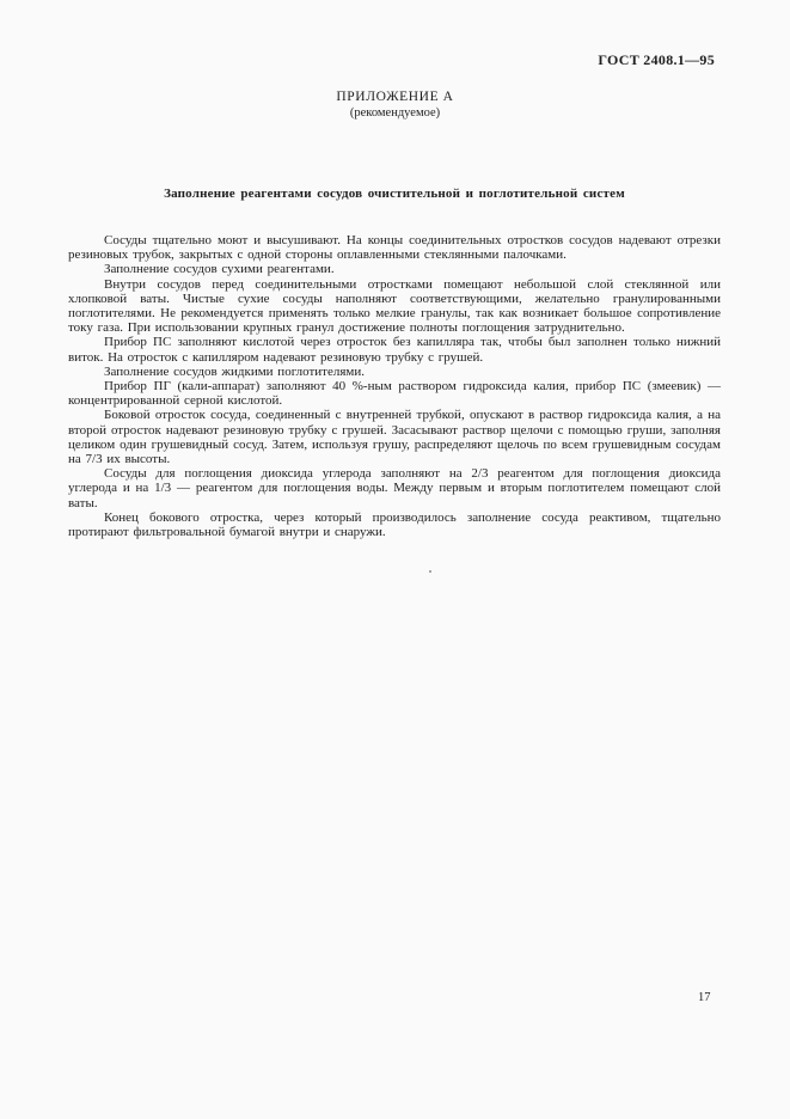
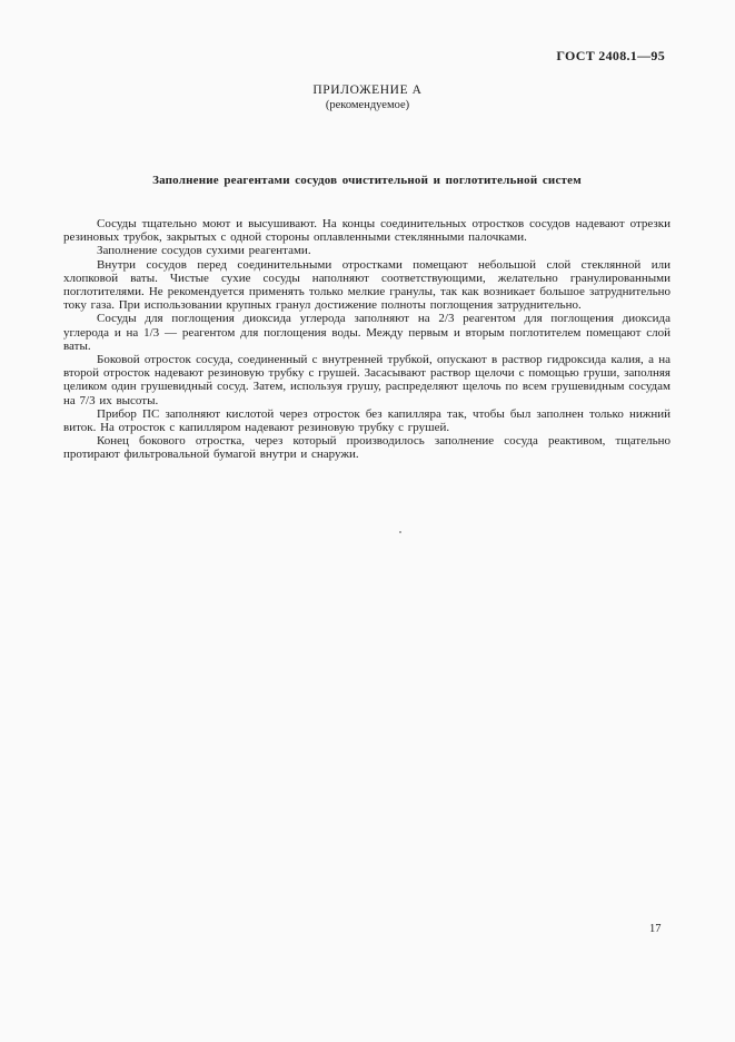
  ГОСТ 2408.1—95
  ПРИЛОЖЕНИЕ А
  (рекомендуемое)
  Заполнение реагентами сосудов очистительной и поглотительной систем
  Сосуды тщательно моют и высушивают. На концы соединительных отростков сосудов надевают отрезки резиновых трубок, закрытых с одной стороны оплавленными стеклянными палочками.
  Заполнение сосудов сухими реагентами.
- Внутри сосудов перед соединительными отростками помещают небольшой слой стеклянной или хлопковой ваты. Чистые сухие сосуды наполняют соответствующими, желательно гранулированными поглотителями. Не рекомендуется применять только мелкие гранулы, так как возникает большое сопротивление току газа. При использовании крупных гранул достижение полноты поглощения затруднительно.
+ Внутри сосудов перед соединительными отростками помещают небольшой слой стеклянной или хлопковой ваты. Чистые сухие сосуды наполняют соответствующими, желательно гранулированными поглотителями. Не рекомендуется применять только мелкие гранулы, так как возникает большое затруднительно току газа. При использовании крупных гранул достижение полноты поглощения затруднительно.
- Прибор ПС заполняют кислотой через отросток без капилляра так, чтобы был заполнен только нижний виток. На отросток с капилляром надевают резиновую трубку с грушей.
+ Сосуды для поглощения диоксида углерода заполняют на 2/3 реагентом для поглощения диоксида углерода и на 1/3 — реагентом для поглощения воды. Между первым и вторым поглотителем помещают слой ваты.
- Заполнение сосудов жидкими поглотителями.
- Прибор ПГ (кали-аппарат) заполняют 40 %-ным раствором гидроксида калия, прибор ПС (змеевик) — концентрированной серной кислотой.
  Боковой отросток сосуда, соединенный с внутренней трубкой, опускают в раствор гидроксида калия, а на второй отросток надевают резиновую трубку с грушей. Засасывают раствор щелочи с помощью груши, заполняя целиком один грушевидный сосуд. Затем, используя грушу, распределяют щелочь по всем грушевидным сосудам на 7/3 их высоты.
- Сосуды для поглощения диоксида углерода заполняют на 2/3 реагентом для поглощения диоксида углерода и на 1/3 — реагентом для поглощения воды. Между первым и вторым поглотителем помещают слой ваты.
+ Прибор ПС заполняют кислотой через отросток без капилляра так, чтобы был заполнен только нижний виток. На отросток с капилляром надевают резиновую трубку с грушей.
  Конец бокового отростка, через который производилось заполнение сосуда реактивом, тщательно протирают фильтровальной бумагой внутри и снаружи.
  17
